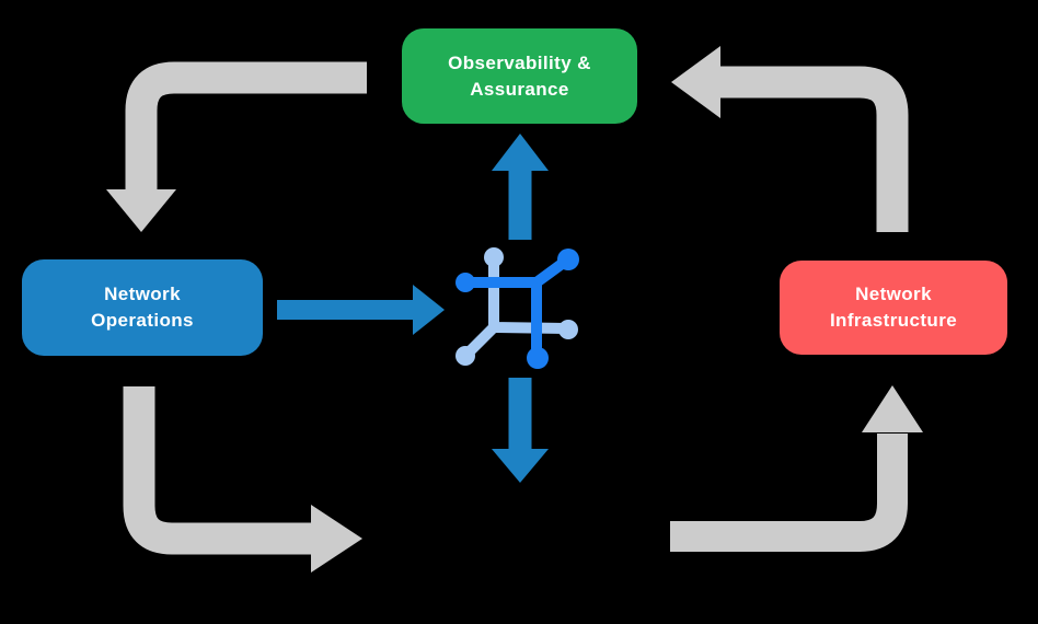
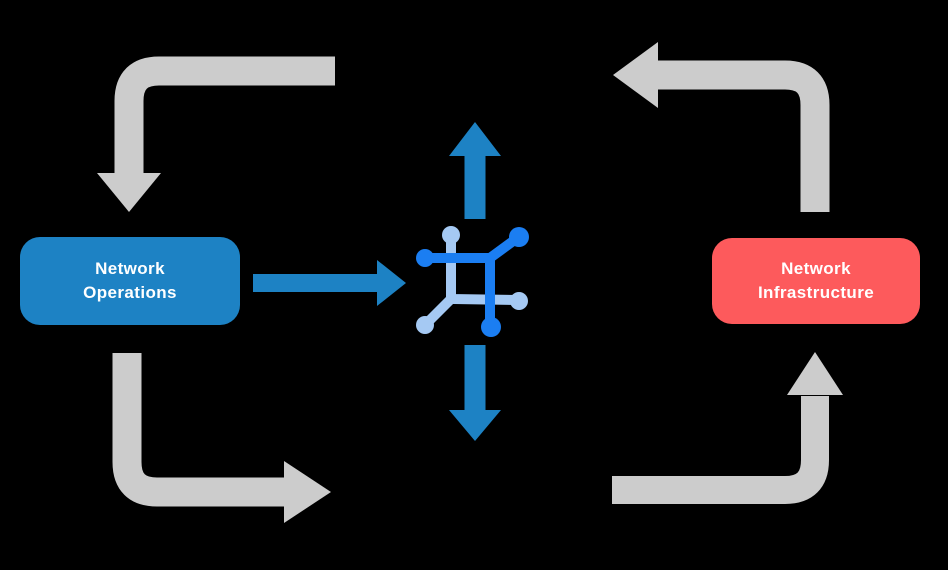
- Observability &
- Assurance
  Network
  Operations
  Network
  Infrastructure
